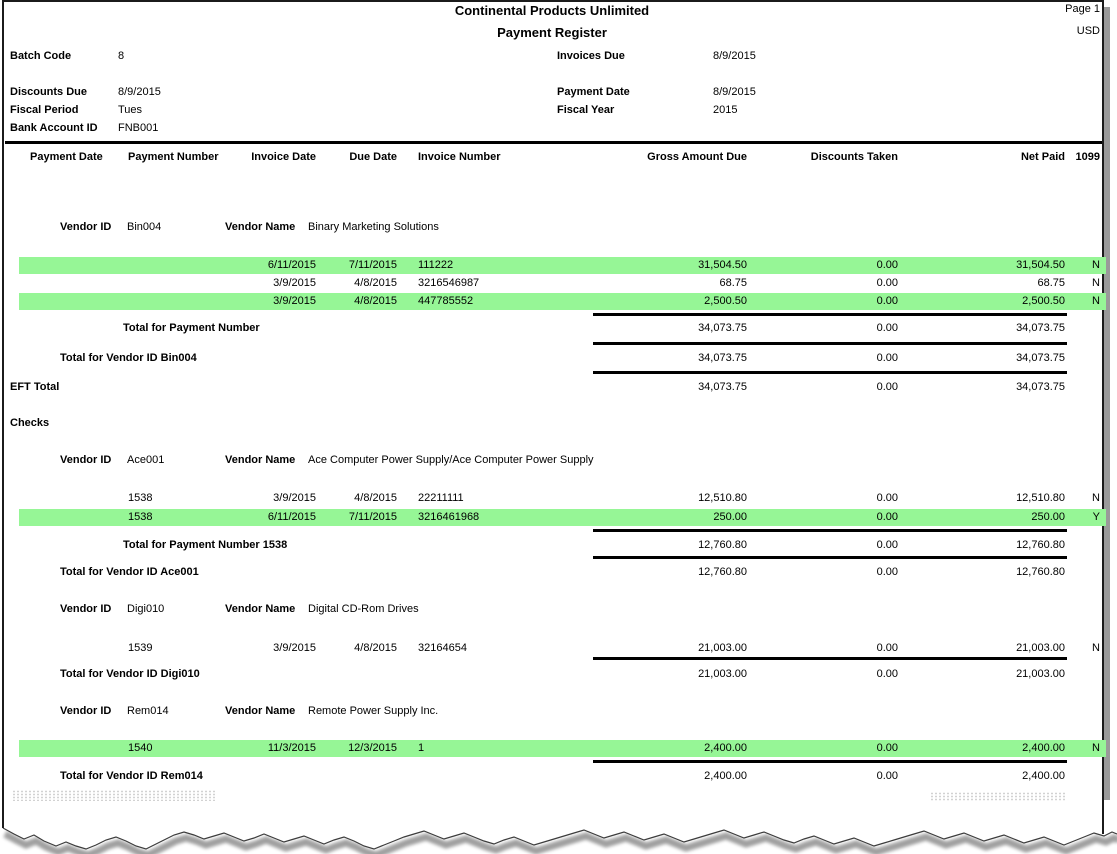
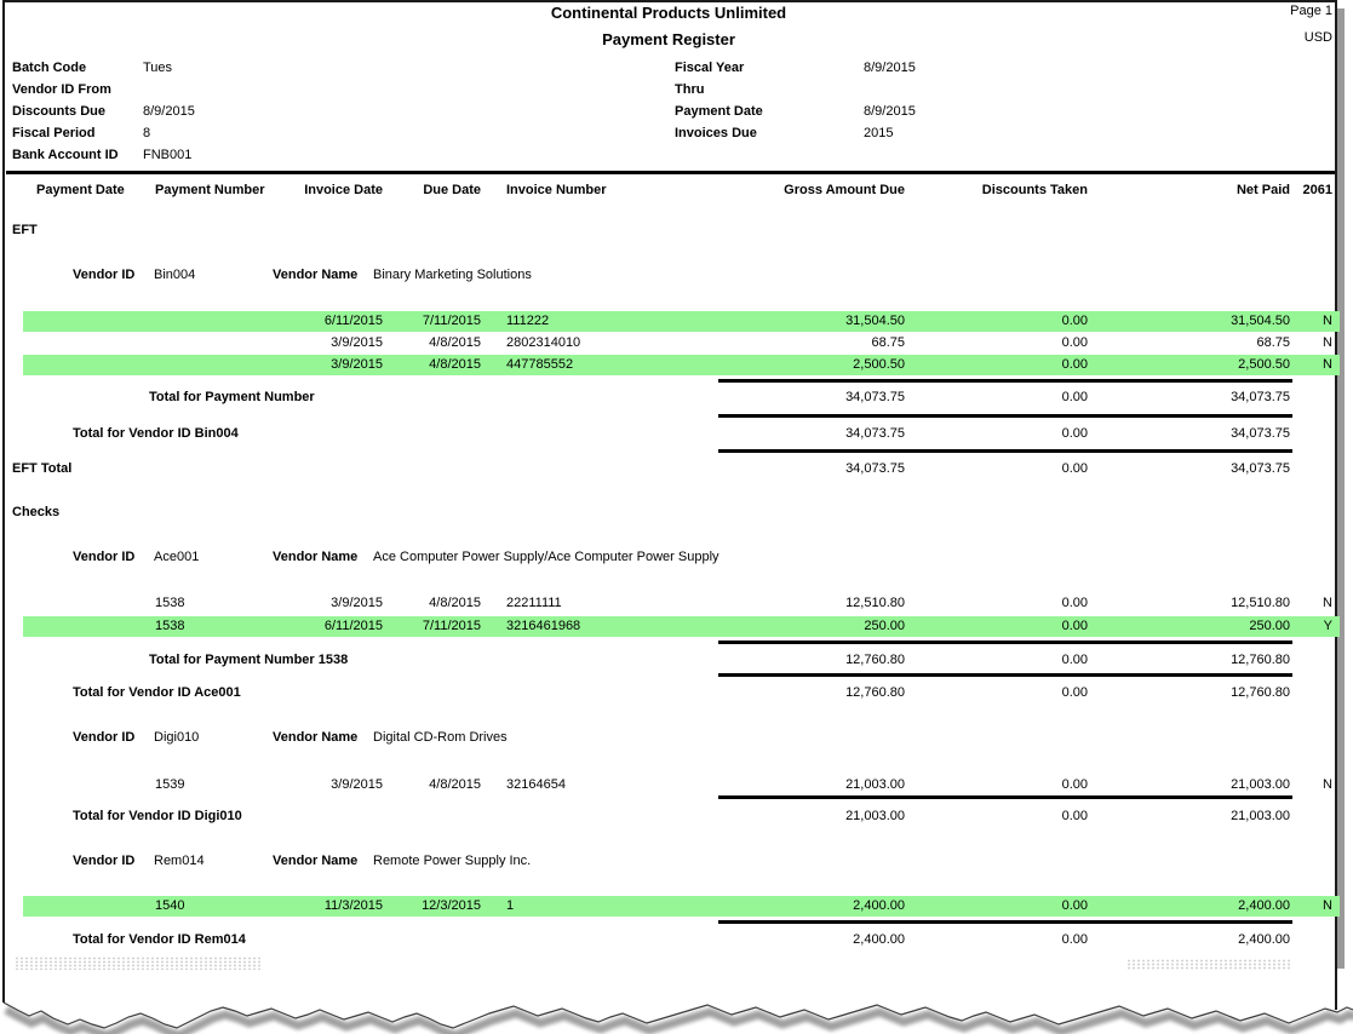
  Continental Products Unlimited
  Payment Register
  Page 1
  USD
  Batch Code
- 8
+ Tues
- Invoices Due
+ Fiscal Year
  8/9/2015
+ Vendor ID From
+ Thru
  Discounts Due
  8/9/2015
  Payment Date
  8/9/2015
  Fiscal Period
- Tues
+ 8
- Fiscal Year
+ Invoices Due
  2015
  Bank Account ID
  FNB001
  Payment Date
  Payment Number
  Invoice Date
  Due Date
  Invoice Number
  Gross Amount Due
  Discounts Taken
  Net Paid
- 1099
+ 2061
+ EFT
  Vendor ID
  Bin004
  Vendor Name
  Binary Marketing Solutions
  6/11/2015
  7/11/2015
  111222
  31,504.50
  0.00
  31,504.50
  N
  3/9/2015
  4/8/2015
- 3216546987
+ 2802314010
  68.75
  0.00
  68.75
  N
  3/9/2015
  4/8/2015
  447785552
  2,500.50
  0.00
  2,500.50
  N
  Total for Payment Number
  34,073.75
  0.00
  34,073.75
  Total for Vendor ID Bin004
  34,073.75
  0.00
  34,073.75
  EFT Total
  34,073.75
  0.00
  34,073.75
  Checks
  Vendor ID
  Ace001
  Vendor Name
  Ace Computer Power Supply/Ace Computer Power Supply
  1538
  3/9/2015
  4/8/2015
  22211111
  12,510.80
  0.00
  12,510.80
  N
  1538
  6/11/2015
  7/11/2015
  3216461968
  250.00
  0.00
  250.00
  Y
  Total for Payment Number 1538
  12,760.80
  0.00
  12,760.80
  Total for Vendor ID Ace001
  12,760.80
  0.00
  12,760.80
  Vendor ID
  Digi010
  Vendor Name
  Digital CD-Rom Drives
  1539
  3/9/2015
  4/8/2015
  32164654
  21,003.00
  0.00
  21,003.00
  N
  Total for Vendor ID Digi010
  21,003.00
  0.00
  21,003.00
  Vendor ID
  Rem014
  Vendor Name
  Remote Power Supply Inc.
  1540
  11/3/2015
  12/3/2015
  1
  2,400.00
  0.00
  2,400.00
  N
  Total for Vendor ID Rem014
  2,400.00
  0.00
  2,400.00
